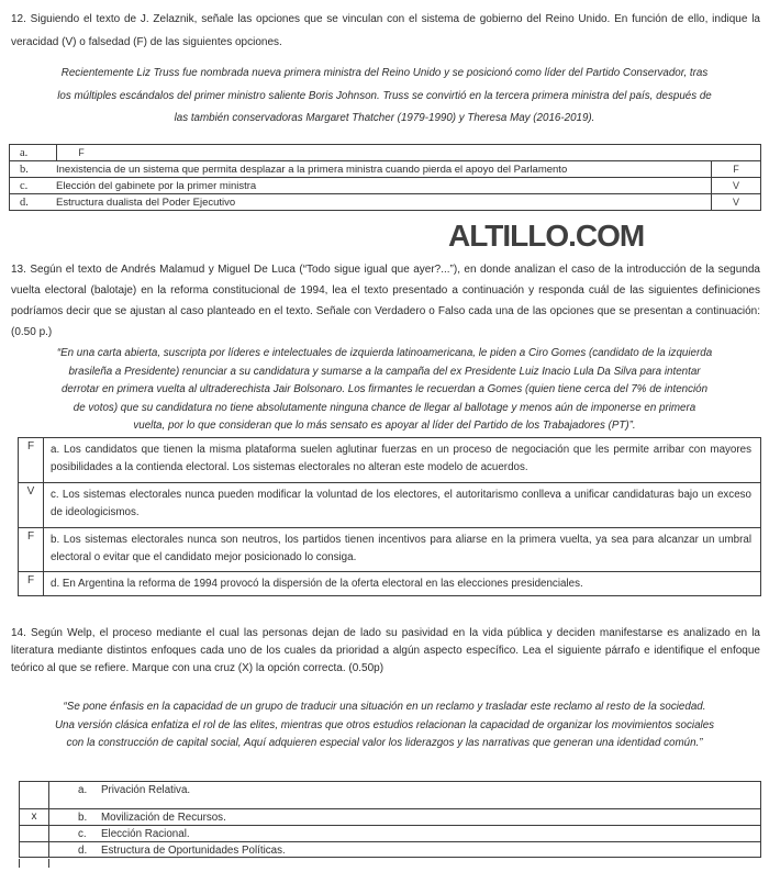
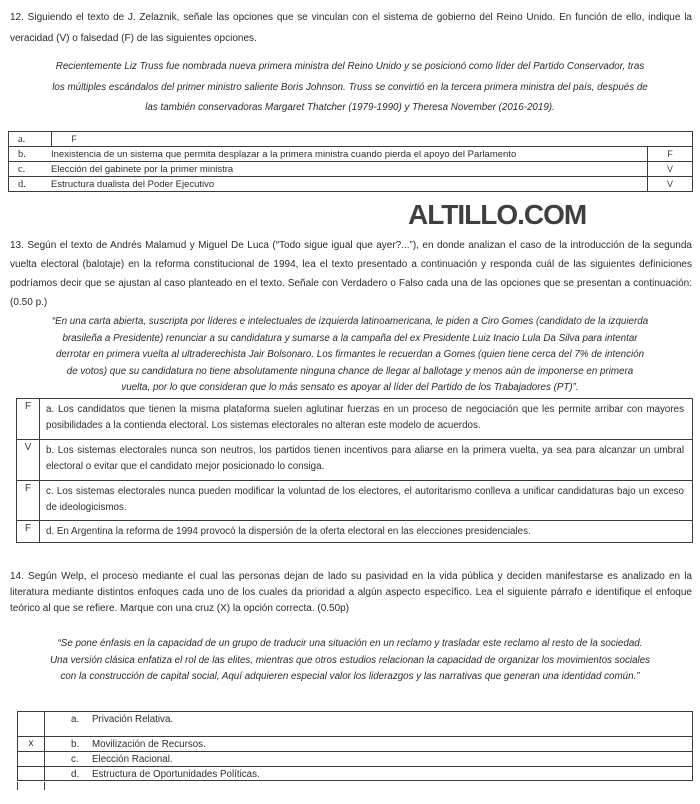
  12. Siguiendo el texto de J. Zelaznik, señale las opciones que se vinculan con el sistema de gobierno del Reino Unido. En función de ello, indique la veracidad (V) o falsedad (F) de las siguientes opciones.
  Recientemente Liz Truss fue nombrada nueva primera ministra del Reino Unido y se posicionó como líder del Partido Conservador, tras
  los múltiples escándalos del primer ministro saliente Boris Johnson. Truss se convirtió en la tercera primera ministra del país, después de
- las también conservadoras Margaret Thatcher (1979-1990) y Theresa May (2016-2019).
+ las también conservadoras Margaret Thatcher (1979-1990) y Theresa November (2016-2019).
  a.
  F
  b.
  Inexistencia de un sistema que permita desplazar a la primera ministra cuando pierda el apoyo del Parlamento
  F
  c.
  Elección del gabinete por la primer ministra
  V
  d.
  Estructura dualista del Poder Ejecutivo
  V
  ALTILLO.COM
  13. Según el texto de Andrés Malamud y Miguel De Luca (“Todo sigue igual que ayer?...”), en donde analizan el caso de la introducción de la segunda vuelta electoral (balotaje) en la reforma constitucional de 1994, lea el texto presentado a continuación y responda cuál de las siguientes definiciones podríamos decir que se ajustan al caso planteado en el texto. Señale con Verdadero o Falso cada una de las opciones que se presentan a continuación: (0.50 p.)
  “En una carta abierta, suscripta por líderes e intelectuales de izquierda latinoamericana, le piden a Ciro Gomes (candidato de la izquierda
  brasileña a Presidente) renunciar a su candidatura y sumarse a la campaña del ex Presidente Luiz Inacio Lula Da Silva para intentar
  derrotar en primera vuelta al ultraderechista Jair Bolsonaro. Los firmantes le recuerdan a Gomes (quien tiene cerca del 7% de intención
  de votos) que su candidatura no tiene absolutamente ninguna chance de llegar al ballotage y menos aún de imponerse en primera
  vuelta, por lo que consideran que lo más sensato es apoyar al líder del Partido de los Trabajadores (PT)”.
  F
  a. Los candidatos que tienen la misma plataforma suelen aglutinar fuerzas en un proceso de negociación que les permite arribar con mayores posibilidades a la contienda electoral. Los sistemas electorales no alteran este modelo de acuerdos.
  V
- c. Los sistemas electorales nunca pueden modificar la voluntad de los electores, el autoritarismo conlleva a unificar candidaturas bajo un exceso de ideologicismos.
+ b. Los sistemas electorales nunca son neutros, los partidos tienen incentivos para aliarse en la primera vuelta, ya sea para alcanzar un umbral electoral o evitar que el candidato mejor posicionado lo consiga.
  F
- b. Los sistemas electorales nunca son neutros, los partidos tienen incentivos para aliarse en la primera vuelta, ya sea para alcanzar un umbral electoral o evitar que el candidato mejor posicionado lo consiga.
+ c. Los sistemas electorales nunca pueden modificar la voluntad de los electores, el autoritarismo conlleva a unificar candidaturas bajo un exceso de ideologicismos.
  F
  d. En Argentina la reforma de 1994 provocó la dispersión de la oferta electoral en las elecciones presidenciales.
  14. Según Welp, el proceso mediante el cual las personas dejan de lado su pasividad en la vida pública y deciden manifestarse es analizado en la literatura mediante distintos enfoques cada uno de los cuales da prioridad a algún aspecto específico. Lea el siguiente párrafo e identifique el enfoque teórico al que se refiere. Marque con una cruz (X) la opción correcta. (0.50p)
  “Se pone énfasis en la capacidad de un grupo de traducir una situación en un reclamo y trasladar este reclamo al resto de la sociedad.
  Una versión clásica enfatiza el rol de las elites, mientras que otros estudios relacionan la capacidad de organizar los movimientos sociales
  con la construcción de capital social, Aquí adquieren especial valor los liderazgos y las narrativas que generan una identidad común.”
  a.
  Privación Relativa.
  x
  b.
  Movilización de Recursos.
  c.
  Elección Racional.
  d.
  Estructura de Oportunidades Políticas.
